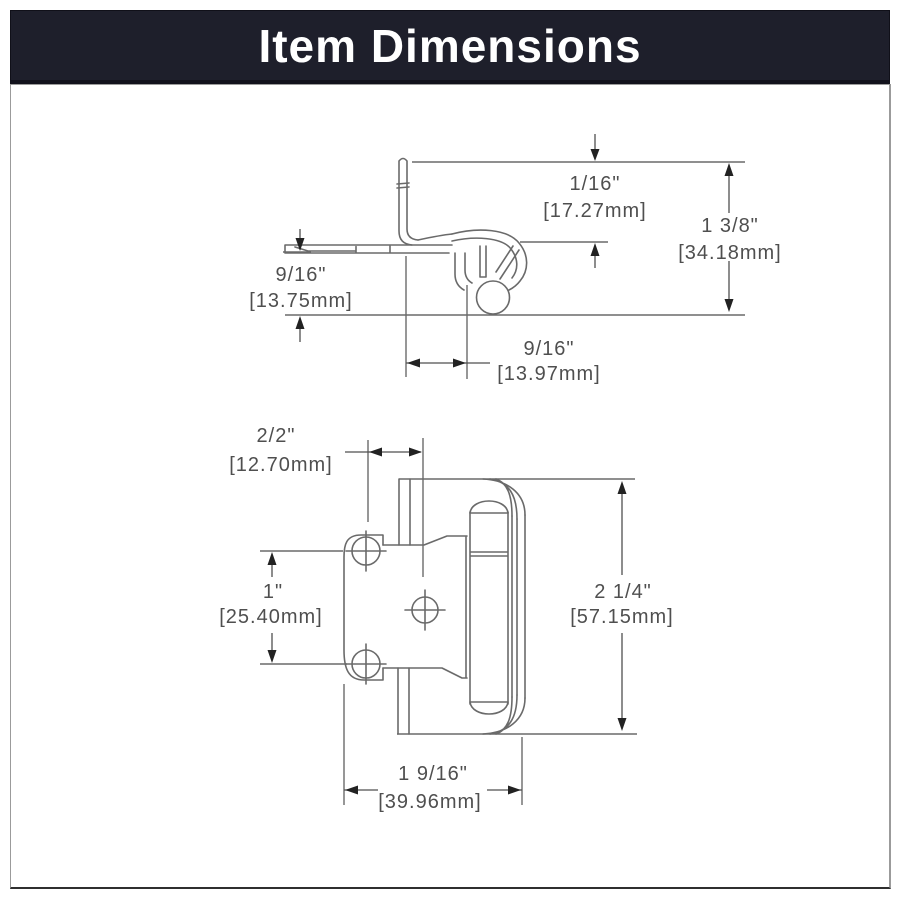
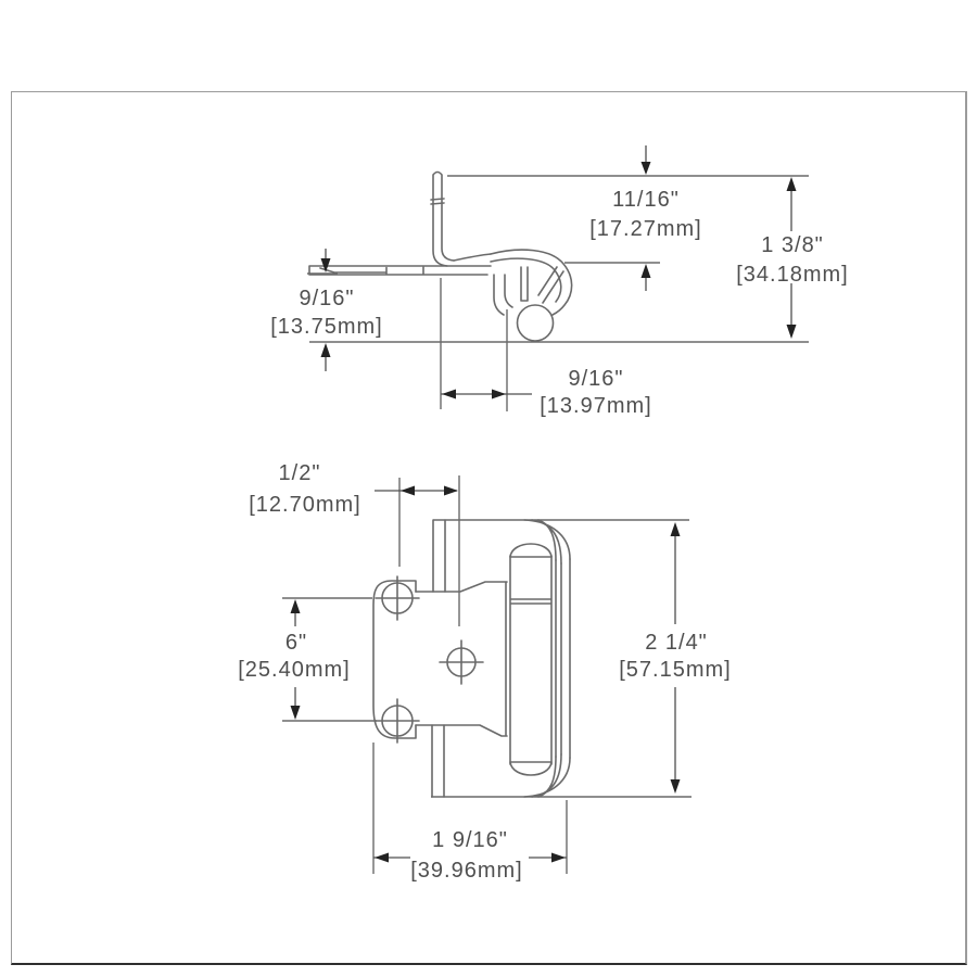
- Item Dimensions
- 1/16"
+ 11/16"
  [17.27mm]
  1 3/8"
  [34.18mm]
  9/16"
  [13.75mm]
  9/16"
  [13.97mm]
- 2/2"
+ 1/2"
  [12.70mm]
- 1"
+ 6"
  [25.40mm]
  2 1/4"
  [57.15mm]
  1 9/16"
  [39.96mm]
